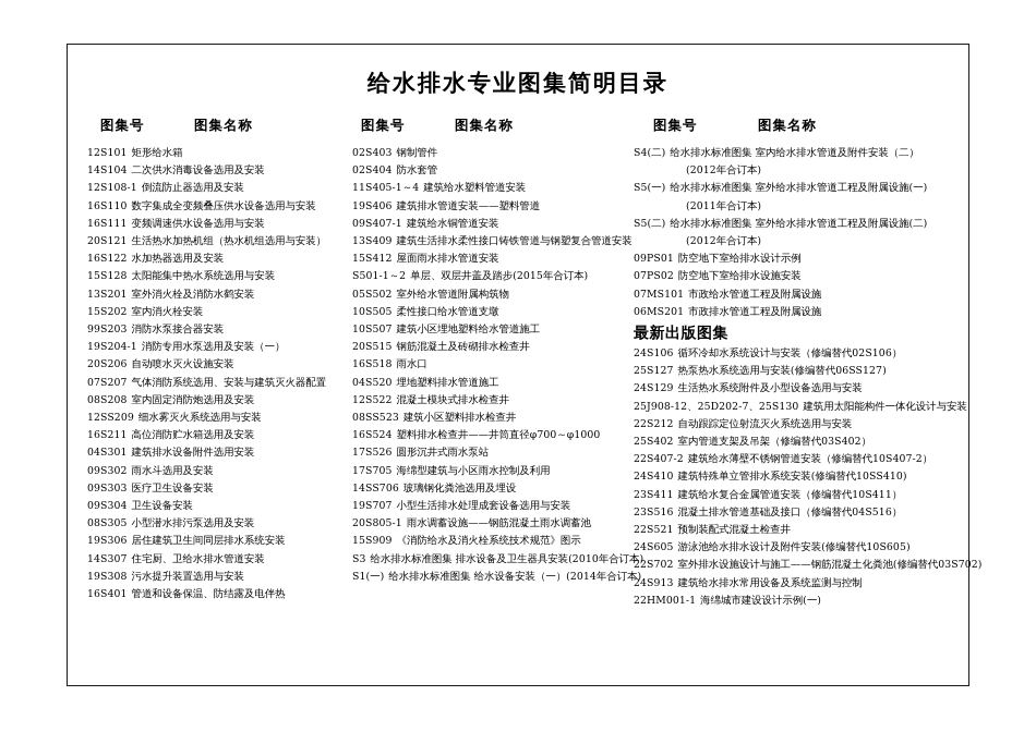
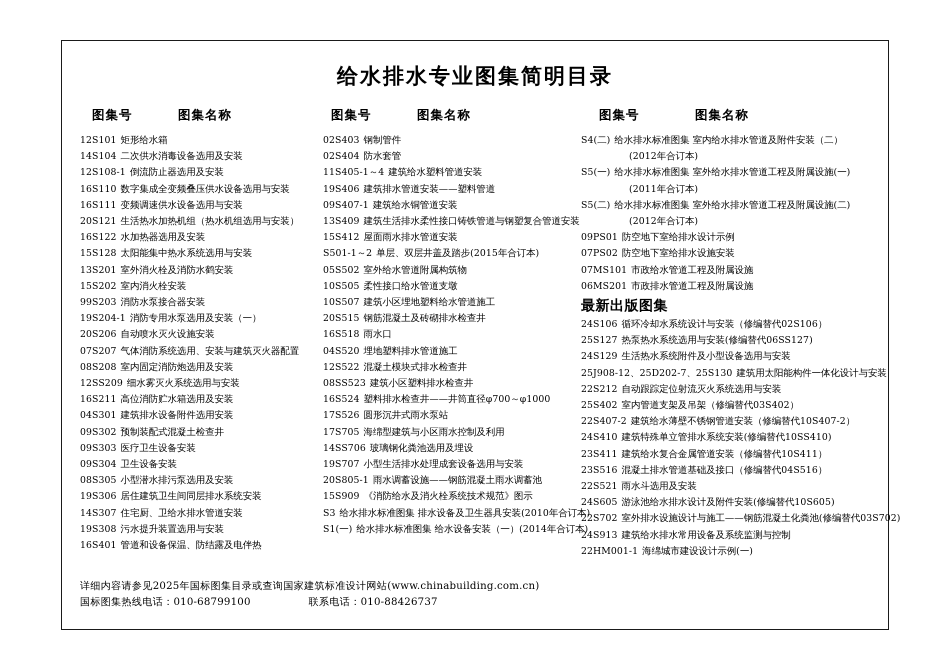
  给水排水专业图集简明目录
  图集号
  图集名称
  12S101 矩形给水箱
  14S104 二次供水消毒设备选用及安装
  12S108-1 倒流防止器选用及安装
  16S110 数字集成全变频叠压供水设备选用与安装
  16S111 变频调速供水设备选用与安装
  20S121 生活热水加热机组（热水机组选用与安装）
  16S122 水加热器选用及安装
  15S128 太阳能集中热水系统选用与安装
  13S201 室外消火栓及消防水鹤安装
  15S202 室内消火栓安装
  99S203 消防水泵接合器安装
  19S204-1 消防专用水泵选用及安装（一）
  20S206 自动喷水灭火设施安装
  07S207 气体消防系统选用、安装与建筑灭火器配置
  08S208 室内固定消防炮选用及安装
  12SS209 细水雾灭火系统选用与安装
  16S211 高位消防贮水箱选用及安装
  04S301 建筑排水设备附件选用安装
- 09S302 雨水斗选用及安装
+ 09S302 预制装配式混凝土检查井
  09S303 医疗卫生设备安装
  09S304 卫生设备安装
  08S305 小型潜水排污泵选用及安装
  19S306 居住建筑卫生间同层排水系统安装
  14S307 住宅厨、卫给水排水管道安装
  19S308 污水提升装置选用与安装
  16S401 管道和设备保温、防结露及电伴热
  图集号
  图集名称
  02S403 钢制管件
  02S404 防水套管
  11S405-1～4 建筑给水塑料管道安装
  19S406 建筑排水管道安装——塑料管道
  09S407-1 建筑给水铜管道安装
  13S409 建筑生活排水柔性接口铸铁管道与钢塑复合管道安装
  15S412 屋面雨水排水管道安装
  S501-1～2 单层、双层井盖及踏步(2015年合订本)
  05S502 室外给水管道附属构筑物
  10S505 柔性接口给水管道支墩
  10S507 建筑小区埋地塑料给水管道施工
  20S515 钢筋混凝土及砖砌排水检查井
  16S518 雨水口
  04S520 埋地塑料排水管道施工
  12S522 混凝土模块式排水检查井
  08SS523 建筑小区塑料排水检查井
  16S524 塑料排水检查井——井筒直径φ700～φ1000
  17S526 圆形沉井式雨水泵站
  17S705 海绵型建筑与小区雨水控制及利用
  14SS706 玻璃钢化粪池选用及埋设
  19S707 小型生活排水处理成套设备选用与安装
  20S805-1 雨水调蓄设施——钢筋混凝土雨水调蓄池
  15S909 《消防给水及消火栓系统技术规范》图示
  S3 给水排水标准图集 排水设备及卫生器具安装(2010年合订本)
  S1(一) 给水排水标准图集 给水设备安装（一）(2014年合订本)
  图集号
  图集名称
  S4(二) 给水排水标准图集 室内给水排水管道及附件安装（二）
  (2012年合订本)
  S5(一) 给水排水标准图集 室外给水排水管道工程及附属设施(一)
  (2011年合订本)
  S5(二) 给水排水标准图集 室外给水排水管道工程及附属设施(二)
  (2012年合订本)
  09PS01 防空地下室给排水设计示例
  07PS02 防空地下室给排水设施安装
  07MS101 市政给水管道工程及附属设施
  06MS201 市政排水管道工程及附属设施
  最新出版图集
  24S106 循环冷却水系统设计与安装（修编替代02S106）
  25S127 热泵热水系统选用与安装(修编替代06SS127)
  24S129 生活热水系统附件及小型设备选用与安装
  25J908-12、25D202-7、25S130 建筑用太阳能构件一体化设计与安装
  22S212 自动跟踪定位射流灭火系统选用与安装
  25S402 室内管道支架及吊架（修编替代03S402）
  22S407-2 建筑给水薄壁不锈钢管道安装（修编替代10S407-2）
  24S410 建筑特殊单立管排水系统安装(修编替代10SS410)
  23S411 建筑给水复合金属管道安装（修编替代10S411）
  23S516 混凝土排水管道基础及接口（修编替代04S516）
- 22S521 预制装配式混凝土检查井
+ 22S521 雨水斗选用及安装
  24S605 游泳池给水排水设计及附件安装(修编替代10S605)
  22S702 室外排水设施设计与施工——钢筋混凝土化粪池(修编替代03S702)
  24S913 建筑给水排水常用设备及系统监测与控制
  22HM001-1 海绵城市建设设计示例(一)
+ 详细内容请参见2025年国标图集目录或查询国家建筑标准设计网站(www.chinabuilding.com.cn)
+ 国标图集热线电话：010-68799100
+ 联系电话：010-88426737
